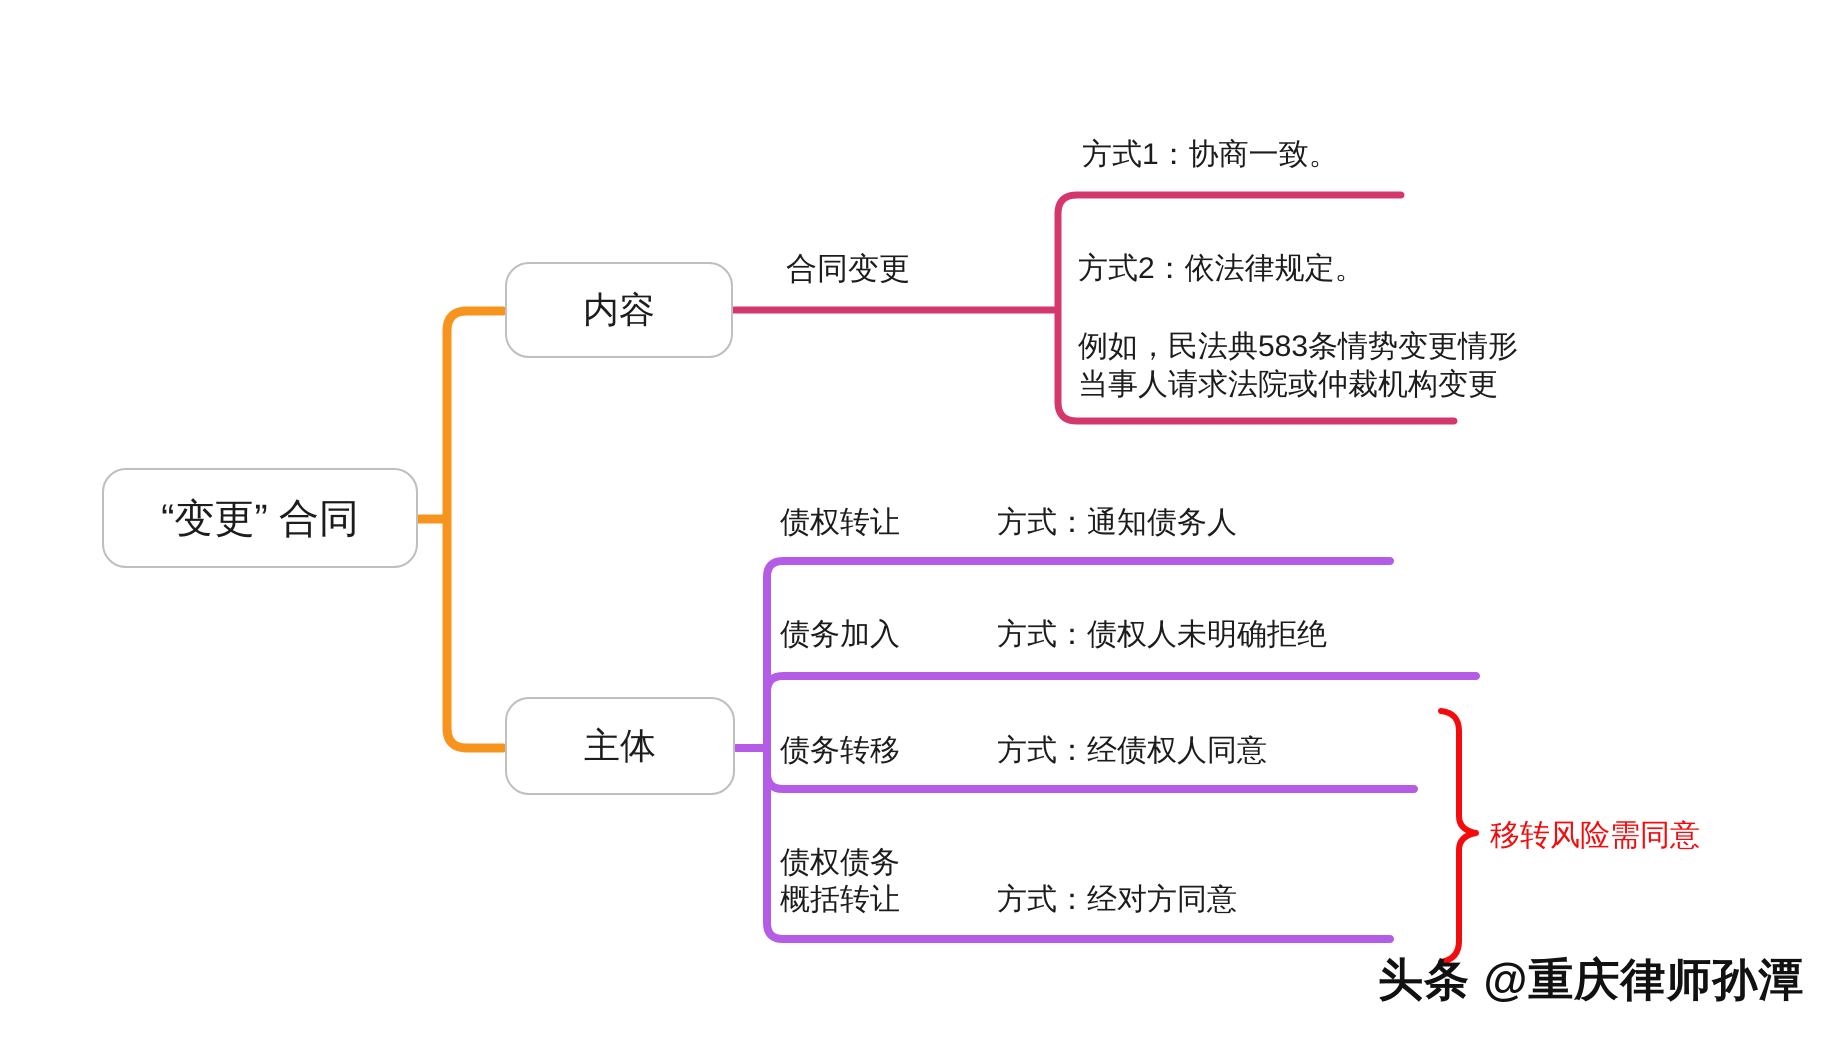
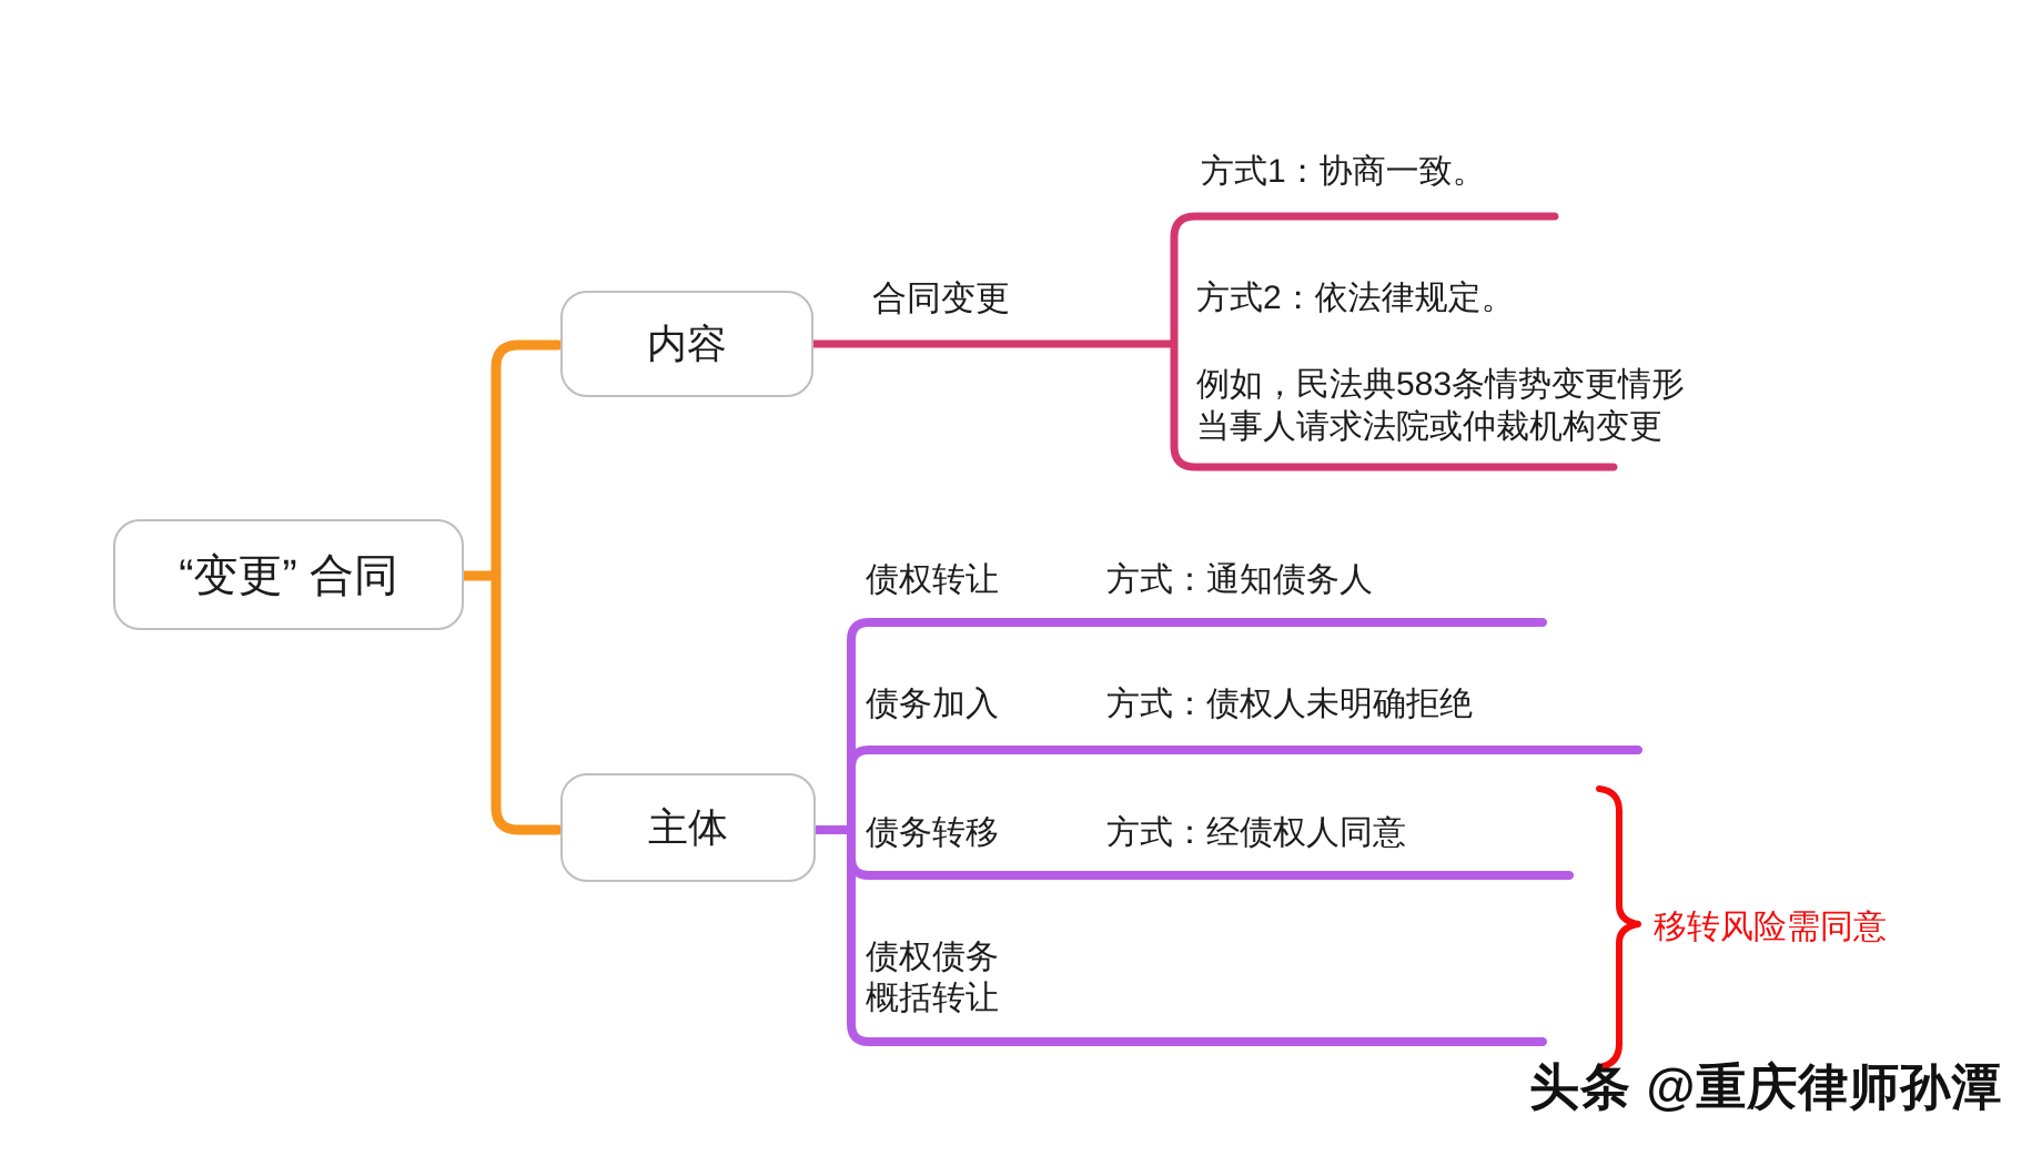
  “变更” 合同
  内容
  主体
  合同变更
  方式1：协商一致。
  方式2：依法律规定。
  例如，民法典583条情势变更情形
  当事人请求法院或仲裁机构变更
  债权转让
  方式：通知债务人
  债务加入
  方式：债权人未明确拒绝
  债务转移
  方式：经债权人同意
  债权债务
  概括转让
- 方式：经对方同意
  移转风险需同意
  头条 @重庆律师孙潭
